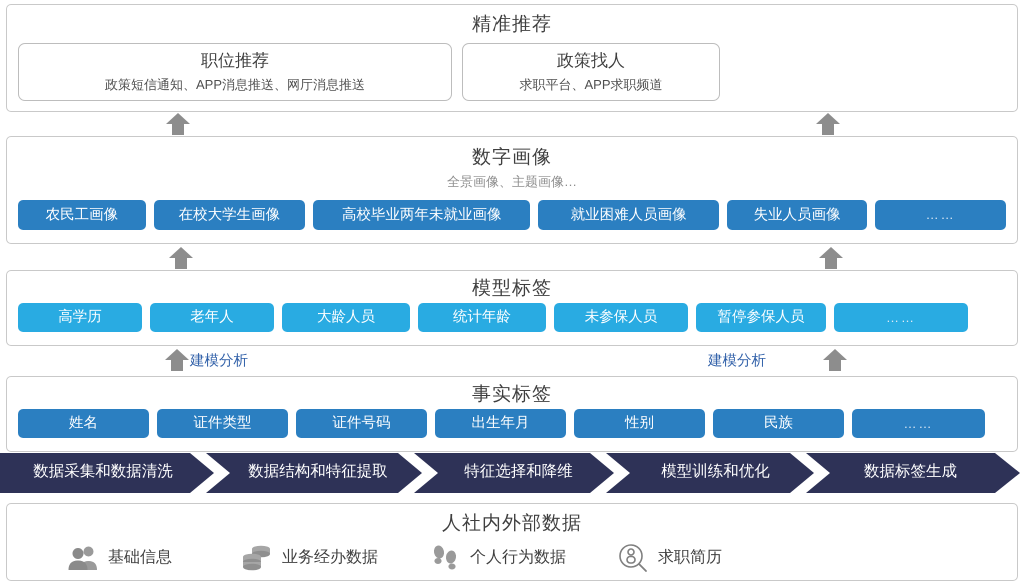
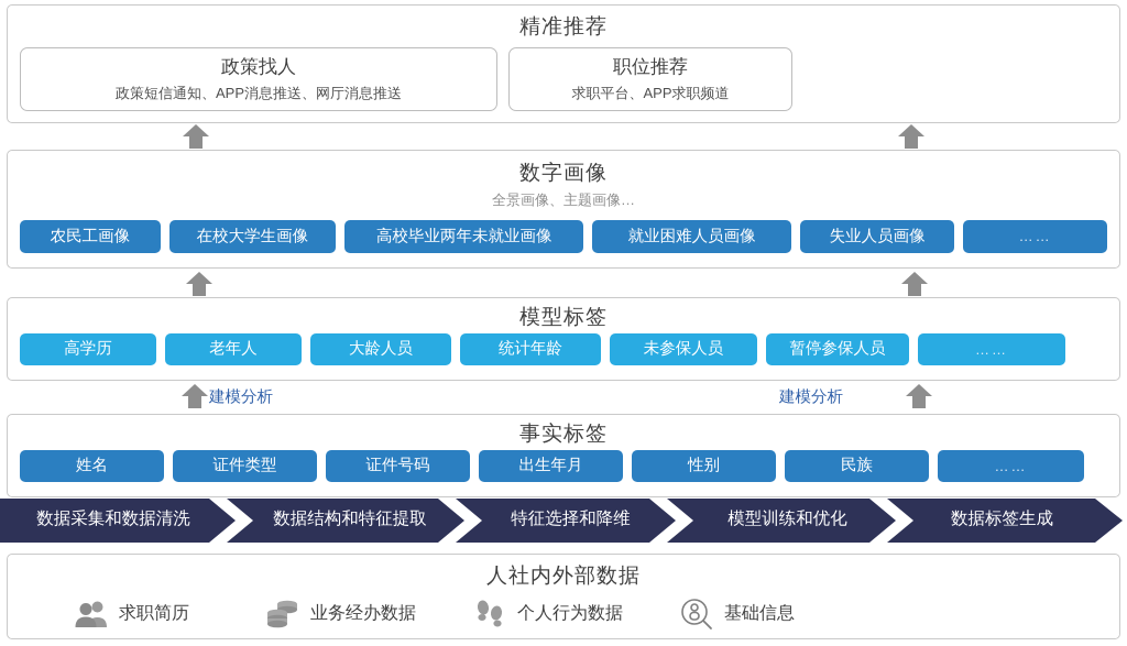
  精准推荐
- 职位推荐
+ 政策找人
  政策短信通知、APP消息推送、网厅消息推送
- 政策找人
+ 职位推荐
  求职平台、APP求职频道
  数字画像
  全景画像、主题画像…
  农民工画像
  在校大学生画像
  高校毕业两年未就业画像
  就业困难人员画像
  失业人员画像
  ……
  模型标签
  高学历
  老年人
  大龄人员
  统计年龄
  未参保人员
  暂停参保人员
  ……
  建模分析
  建模分析
  事实标签
  姓名
  证件类型
  证件号码
  出生年月
  性别
  民族
  ……
  数据采集和数据清洗
  数据结构和特征提取
  特征选择和降维
  模型训练和优化
  数据标签生成
  人社内外部数据
- 基础信息
+ 求职简历
  业务经办数据
  个人行为数据
- 求职简历
+ 基础信息
